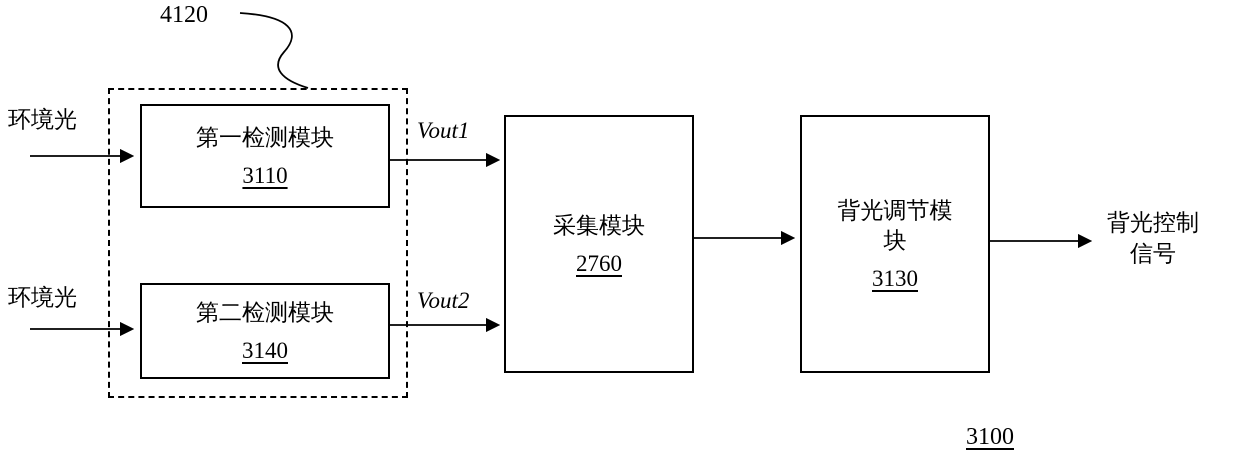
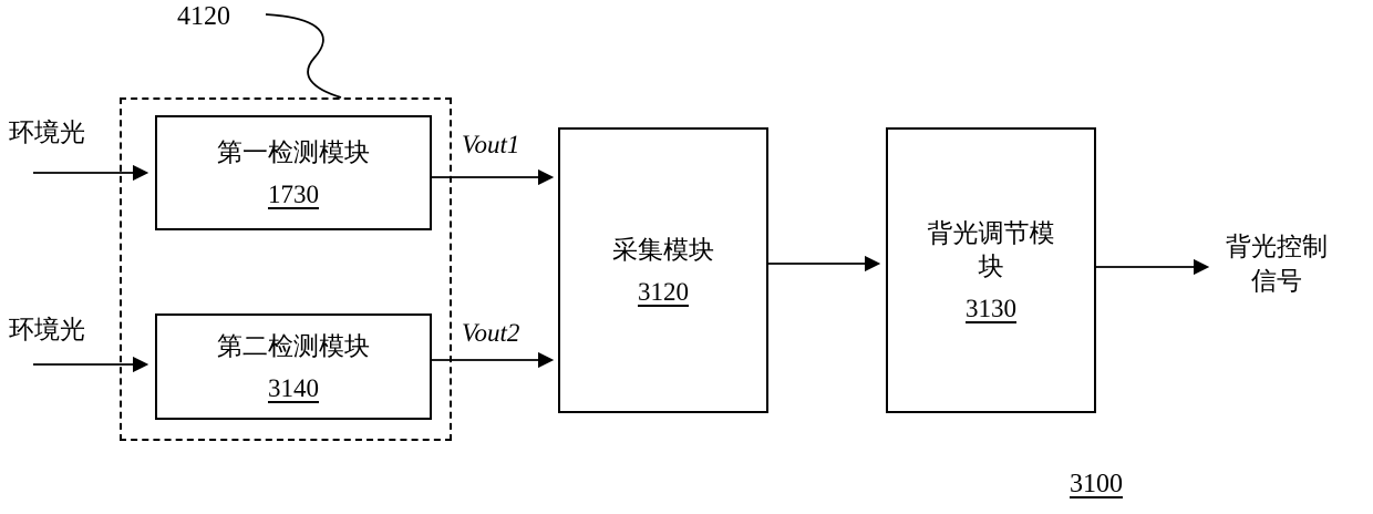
  4120
  环境光
  环境光
  第一检测模块
- 3110
+ 1730
  第二检测模块
  3140
  Vout1
  Vout2
  采集模块
- 2760
+ 3120
  背光调节模块
  3130
  背光控制信号
  3100
